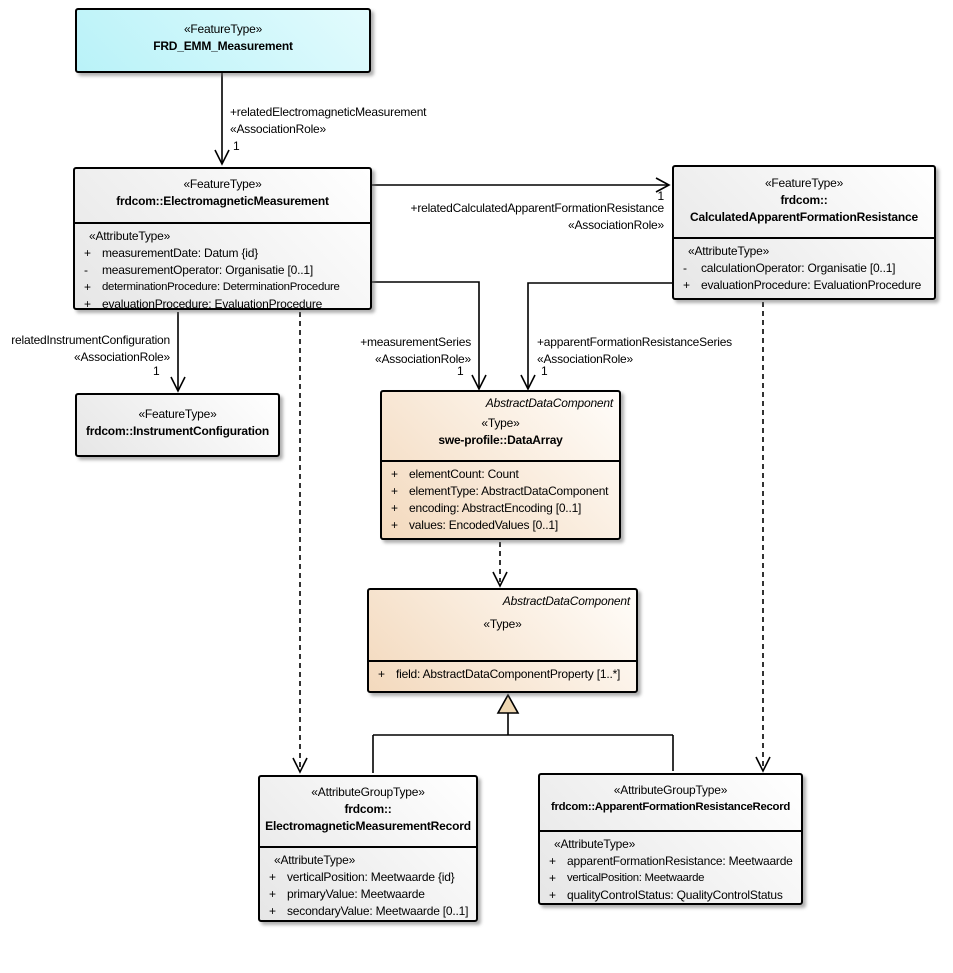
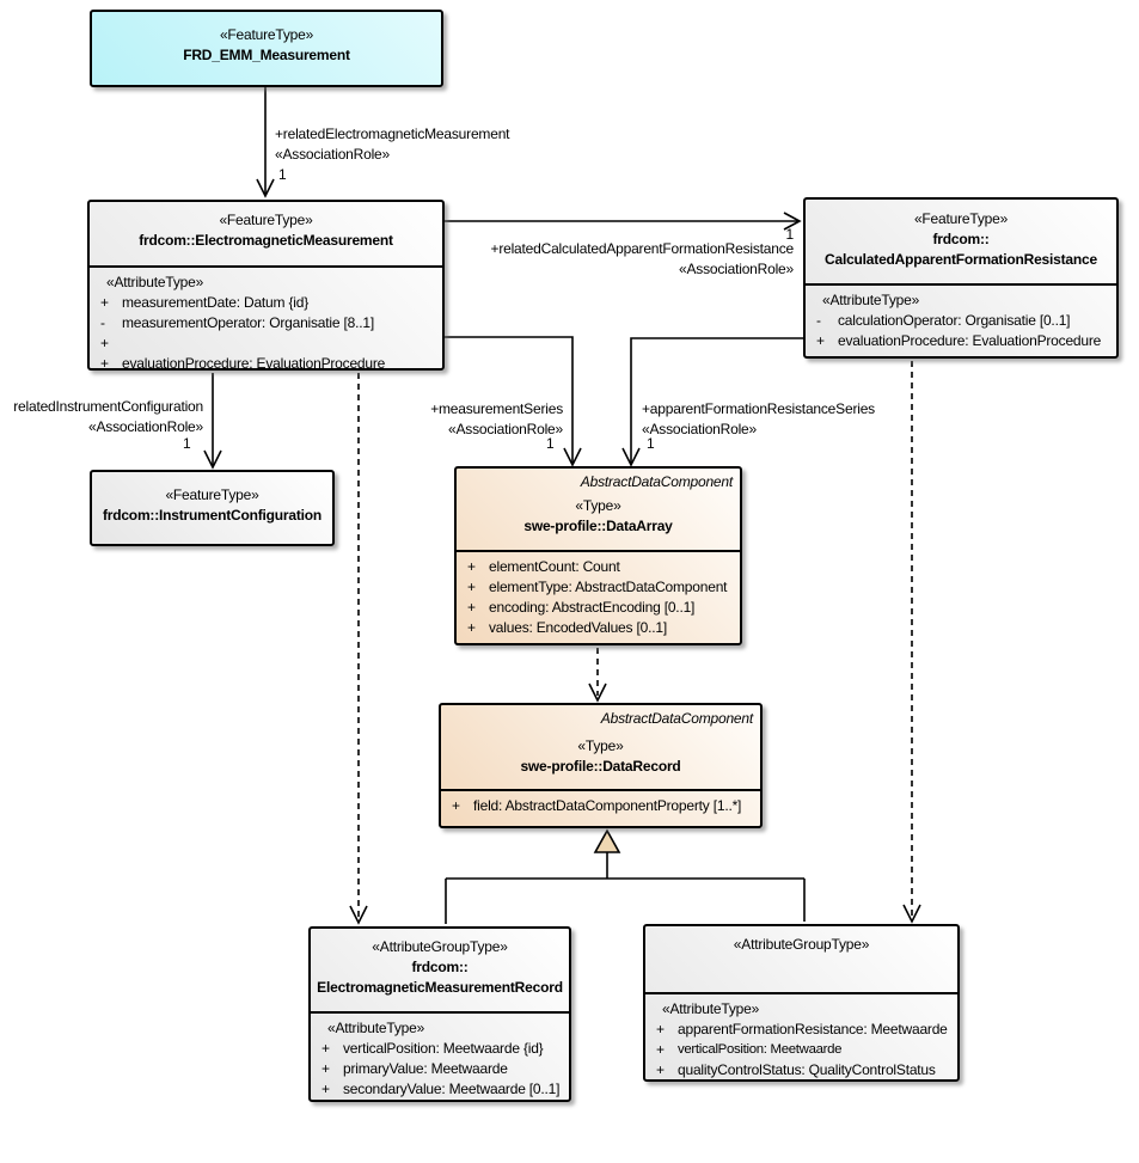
  «FeatureType»
  FRD_EMM_Measurement
  «FeatureType»
  frdcom::ElectromagneticMeasurement
  «AttributeType»
  +
  measurementDate: Datum {id}
  -
- measurementOperator: Organisatie [0..1]
+ measurementOperator: Organisatie [8..1]
  +
- determinationProcedure: DeterminationProcedure
  +
  evaluationProcedure: EvaluationProcedure
  «FeatureType»
  frdcom::
  CalculatedApparentFormationResistance
  «AttributeType»
  -
  calculationOperator: Organisatie [0..1]
  +
  evaluationProcedure: EvaluationProcedure
  «FeatureType»
  frdcom::InstrumentConfiguration
  AbstractDataComponent
  «Type»
  swe-profile::DataArray
  +
  elementCount: Count
  +
  elementType: AbstractDataComponent
  +
  encoding: AbstractEncoding [0..1]
  +
  values: EncodedValues [0..1]
  AbstractDataComponent
  «Type»
+ swe-profile::DataRecord
  +
  field: AbstractDataComponentProperty [1..*]
  «AttributeGroupType»
  frdcom::
  ElectromagneticMeasurementRecord
  «AttributeType»
  +
  verticalPosition: Meetwaarde {id}
  +
  primaryValue: Meetwaarde
  +
  secondaryValue: Meetwaarde [0..1]
  «AttributeGroupType»
- frdcom::ApparentFormationResistanceRecord
  «AttributeType»
  +
  apparentFormationResistance: Meetwaarde
  +
  verticalPosition: Meetwaarde
  +
  qualityControlStatus: QualityControlStatus
  +relatedElectromagneticMeasurement
  «AssociationRole»
  1
  +relatedCalculatedApparentFormationResistance
  «AssociationRole»
  1
  relatedInstrumentConfiguration
  «AssociationRole»
  1
  +measurementSeries
  «AssociationRole»
  1
  +apparentFormationResistanceSeries
  «AssociationRole»
  1
